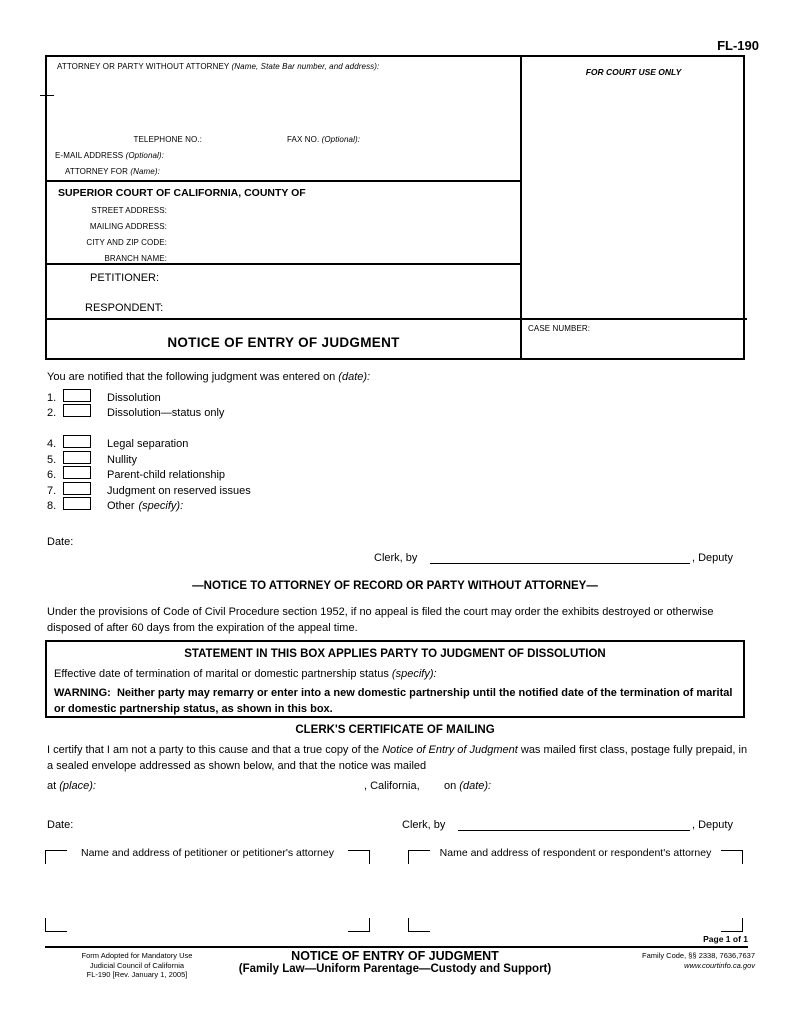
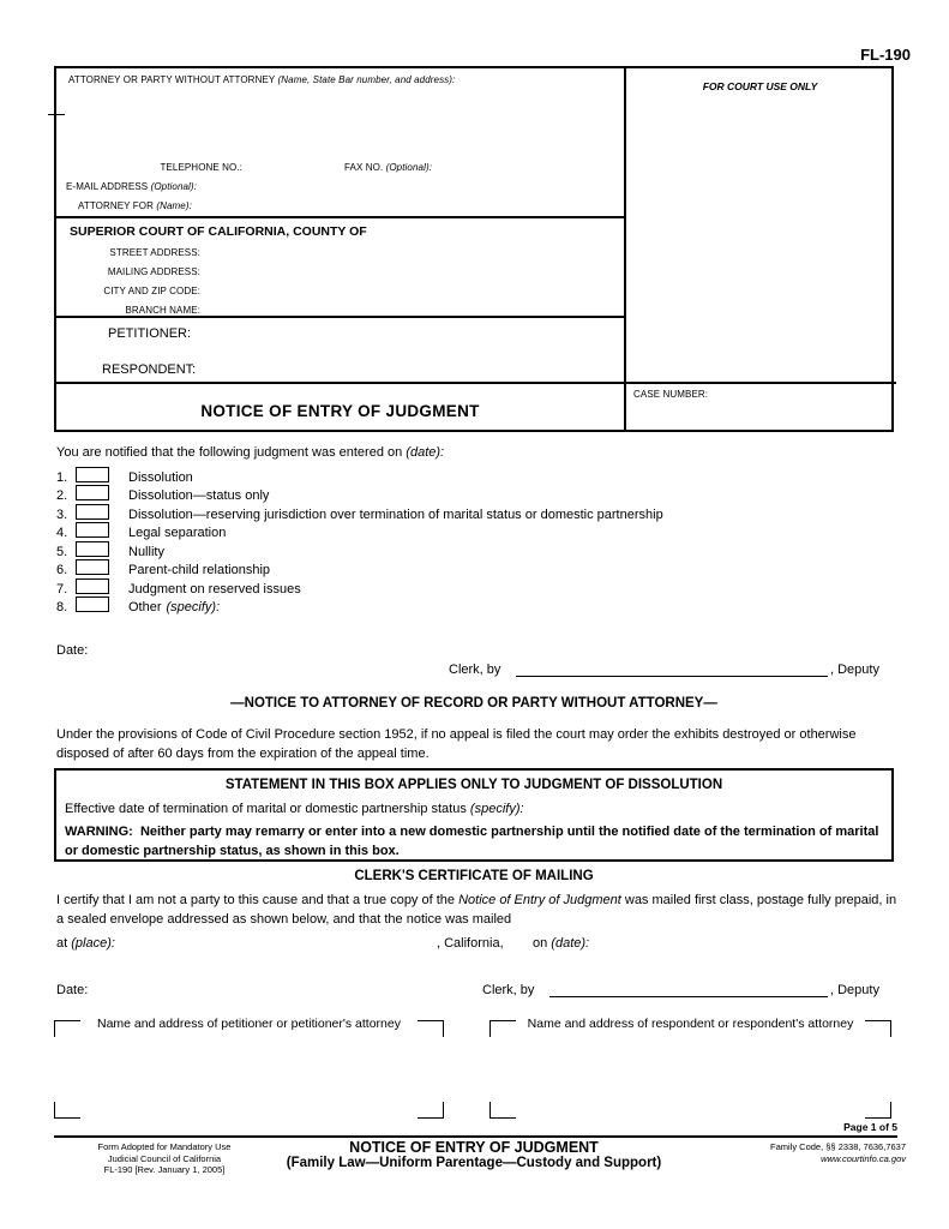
  FL-190
  ATTORNEY OR PARTY WITHOUT ATTORNEY (Name, State Bar number, and address):
  TELEPHONE NO.:
  FAX NO. (Optional):
  E-MAIL ADDRESS (Optional):
  ATTORNEY FOR (Name):
  SUPERIOR COURT OF CALIFORNIA, COUNTY OF
  STREET ADDRESS:
  MAILING ADDRESS:
  CITY AND ZIP CODE:
  BRANCH NAME:
  PETITIONER:
  RESPONDENT:
  NOTICE OF ENTRY OF JUDGMENT
  FOR COURT USE ONLY
  CASE NUMBER:
  You are notified that the following judgment was entered on (date):
  1.
  Dissolution
  2.
  Dissolution—status only
+ 3.
+ Dissolution—reserving jurisdiction over termination of marital status or domestic partnership
  4.
  Legal separation
  5.
  Nullity
  6.
  Parent-child relationship
  7.
  Judgment on reserved issues
  8.
  Other
  (specify):
  Date:
  Clerk, by
  , Deputy
  —NOTICE TO ATTORNEY OF RECORD OR PARTY WITHOUT ATTORNEY—
  Under the provisions of Code of Civil Procedure section 1952, if no appeal is filed the court may order the exhibits destroyed or otherwise disposed of after 60 days from the expiration of the appeal time.
- STATEMENT IN THIS BOX APPLIES PARTY TO JUDGMENT OF DISSOLUTION
+ STATEMENT IN THIS BOX APPLIES ONLY TO JUDGMENT OF DISSOLUTION
  Effective date of termination of marital or domestic partnership status (specify):
  WARNING: Neither party may remarry or enter into a new domestic partnership until the notified date of the termination of marital or domestic partnership status, as shown in this box.
  CLERK'S CERTIFICATE OF MAILING
  I certify that I am not a party to this cause and that a true copy of the Notice of Entry of Judgment was mailed first class, postage fully prepaid, in a sealed envelope addressed as shown below, and that the notice was mailed
  at (place):
  , California,
  on (date):
  Date:
  Clerk, by
  , Deputy
  Name and address of petitioner or petitioner's attorney
  Name and address of respondent or respondent's attorney
- Page 1 of 1
+ Page 1 of 5
  Form Adopted for Mandatory Use
  Judicial Council of California
  FL-190 [Rev. January 1, 2005]
  NOTICE OF ENTRY OF JUDGMENT
  (Family Law—Uniform Parentage—Custody and Support)
  Family Code, §§ 2338, 7636,7637
  www.courtinfo.ca.gov
